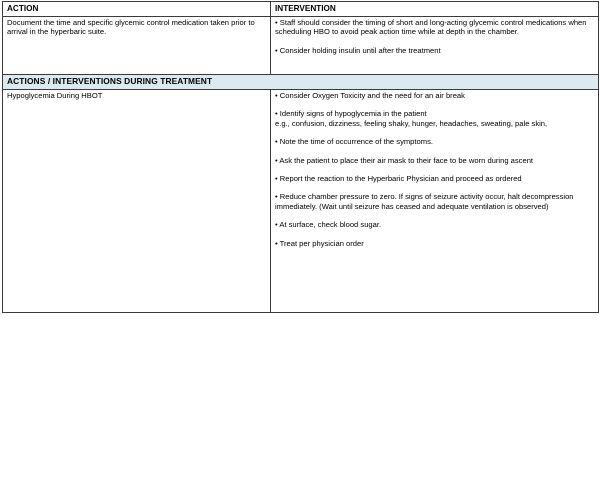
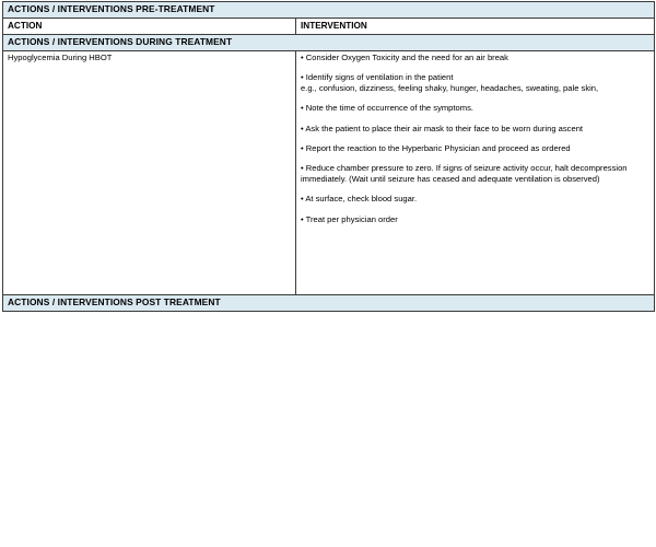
+ ACTIONS / INTERVENTIONS PRE-TREATMENT
  ACTION	INTERVENTION
- Document the time and specific glycemic control medication taken prior to arrival in the hyperbaric suite.	• Staff should consider the timing of short and long-acting glycemic control medications when scheduling HBO to avoid peak action time while at depth in the chamber. • Consider holding insulin until after the treatment
  ACTIONS / INTERVENTIONS DURING TREATMENT
- Hypoglycemia During HBOT	• Consider Oxygen Toxicity and the need for an air break • Identify signs of hypoglycemia in the patient e.g., confusion, dizziness, feeling shaky, hunger, headaches, sweating, pale skin, • Note the time of occurrence of the symptoms. • Ask the patient to place their air mask to their face to be worn during ascent • Report the reaction to the Hyperbaric Physician and proceed as ordered • Reduce chamber pressure to zero. If signs of seizure activity occur, halt decompression immediately. (Wait until seizure has ceased and adequate ventilation is observed) • At surface, check blood sugar. • Treat per physician order
+ Hypoglycemia During HBOT	• Consider Oxygen Toxicity and the need for an air break • Identify signs of ventilation in the patient e.g., confusion, dizziness, feeling shaky, hunger, headaches, sweating, pale skin, • Note the time of occurrence of the symptoms. • Ask the patient to place their air mask to their face to be worn during ascent • Report the reaction to the Hyperbaric Physician and proceed as ordered • Reduce chamber pressure to zero. If signs of seizure activity occur, halt decompression immediately. (Wait until seizure has ceased and adequate ventilation is observed) • At surface, check blood sugar. • Treat per physician order
+ ACTIONS / INTERVENTIONS POST TREATMENT
